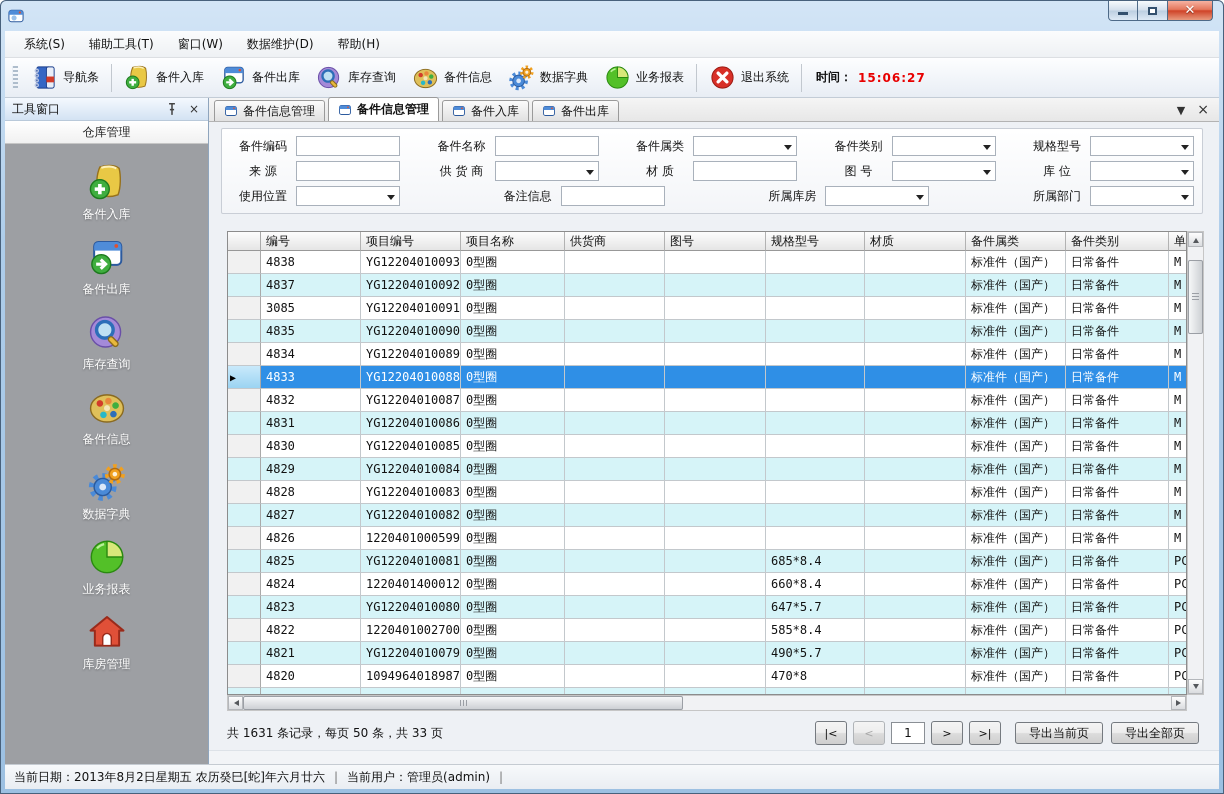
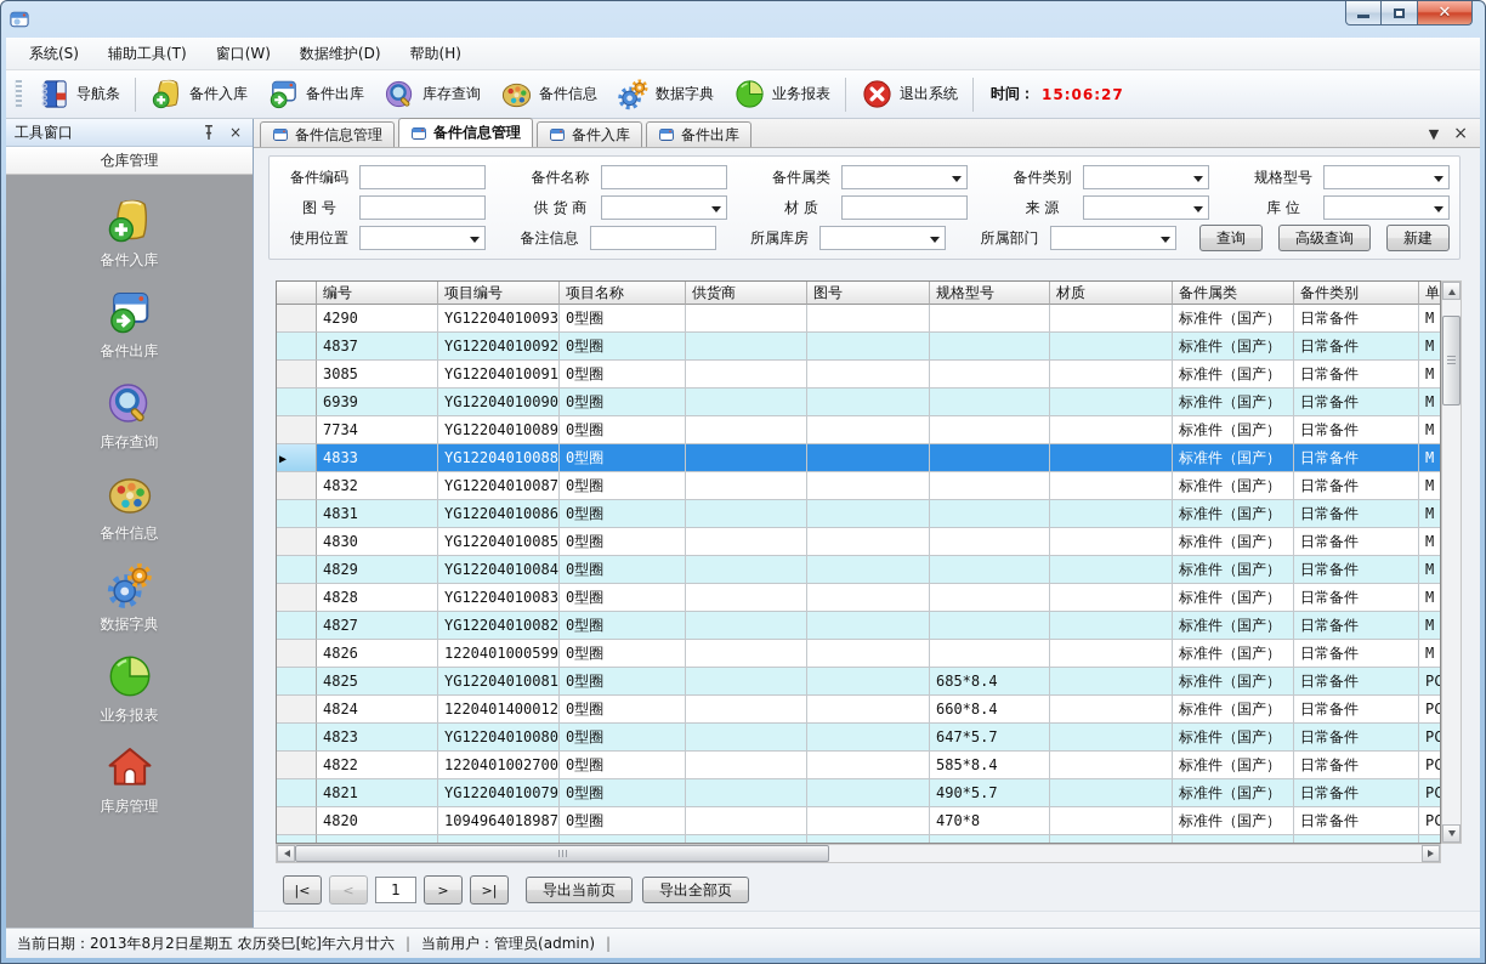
  ✕
  系统(S)
  辅助工具(T)
  窗口(W)
  数据维护(D)
  帮助(H)
  导航条
  备件入库
  备件出库
  库存查询
  备件信息
  数据字典
  业务报表
  退出系统
  时间：
  15:06:27
  工具窗口
  ×
  仓库管理
  备件入库
  备件出库
  库存查询
  备件信息
  数据字典
  业务报表
  库房管理
  备件信息管理
  备件信息管理
  备件入库
  备件出库
  ▼
  ×
  备件编码
  备件名称
  备件属类
  备件类别
  规格型号
- 来 源
+ 图 号
  供 货 商
  材 质
- 图 号
+ 来 源
  库 位
  使用位置
  备注信息
  所属库房
  所属部门
+ 查询
+ 高级查询
+ 新建
  编号
  项目编号
  项目名称
  供货商
  图号
  规格型号
  材质
  备件属类
  备件类别
- 4838
+ 4290
  YG12204010093
  0型圈
  标准件（国产）
  日常备件
  M
  4837
  YG12204010092
  0型圈
  标准件（国产）
  日常备件
  M
  3085
  YG12204010091
  0型圈
  标准件（国产）
  日常备件
  M
- 4835
+ 6939
  YG12204010090
  0型圈
  标准件（国产）
  日常备件
  M
- 4834
+ 7734
  YG12204010089
  0型圈
  标准件（国产）
  日常备件
  M
  ▶
  4833
  YG12204010088
  0型圈
  标准件（国产）
  日常备件
  M
  4832
  YG12204010087
  0型圈
  标准件（国产）
  日常备件
  M
  4831
  YG12204010086
  0型圈
  标准件（国产）
  日常备件
  M
  4830
  YG12204010085
  0型圈
  标准件（国产）
  日常备件
  M
  4829
  YG12204010084
  0型圈
  标准件（国产）
  日常备件
  M
  4828
  YG12204010083
  0型圈
  标准件（国产）
  日常备件
  M
  4827
  YG12204010082
  0型圈
  标准件（国产）
  日常备件
  M
  4826
  1220401000599
  0型圈
  标准件（国产）
  日常备件
  M
  4825
  YG12204010081
  0型圈
  685*8.4
  标准件（国产）
  日常备件
  PC
  4824
  1220401400012
  0型圈
  660*8.4
  标准件（国产）
  日常备件
  PC
  4823
  YG12204010080
  0型圈
  647*5.7
  标准件（国产）
  日常备件
  PC
  4822
  1220401002700
  0型圈
  585*8.4
  标准件（国产）
  日常备件
  PC
  4821
  YG12204010079
  0型圈
  490*5.7
  标准件（国产）
  日常备件
  PC
  4820
  1094964018987
  0型圈
  470*8
  标准件（国产）
  日常备件
  PC
- 共 1631 条记录，每页 50 条，共 33 页
  |<
  <
  1
  >
  >|
  导出当前页
  导出全部页
  当前日期：2013年8月2日星期五 农历癸巳[蛇]年六月廿六
  |
  当前用户：管理员(admin)
  |
